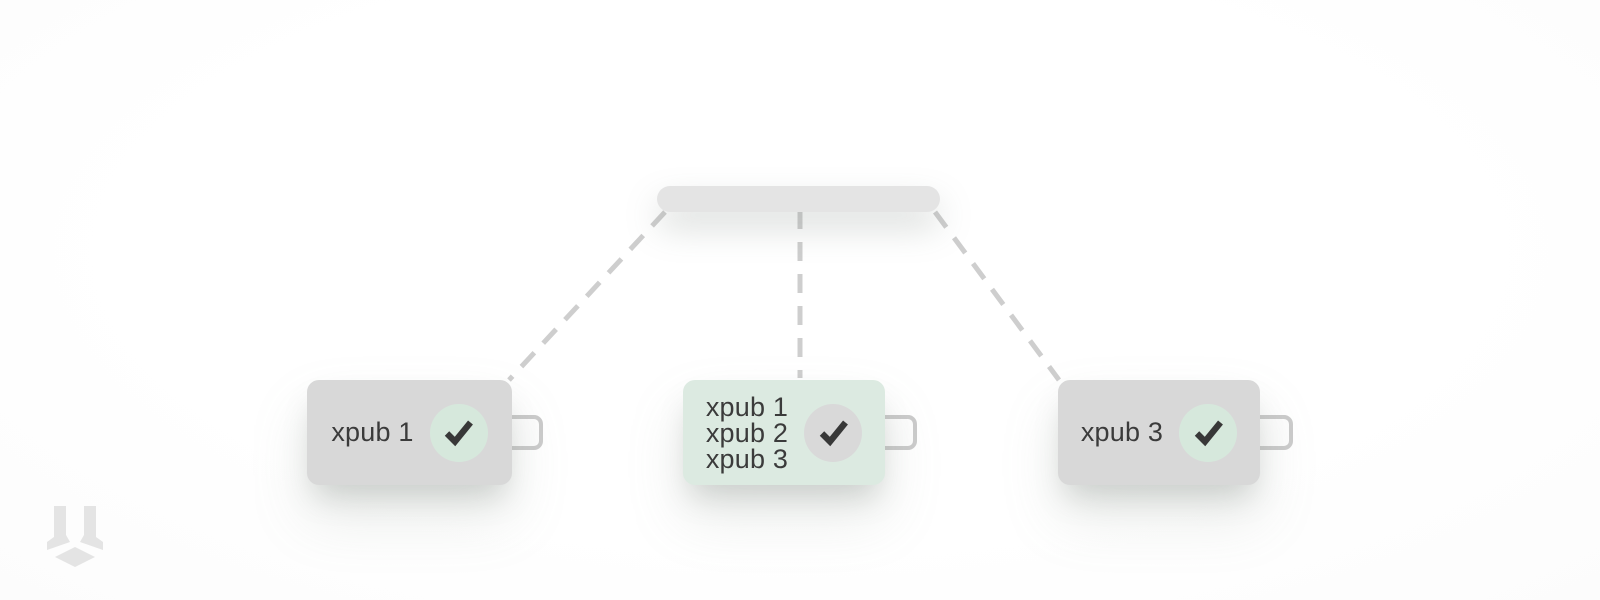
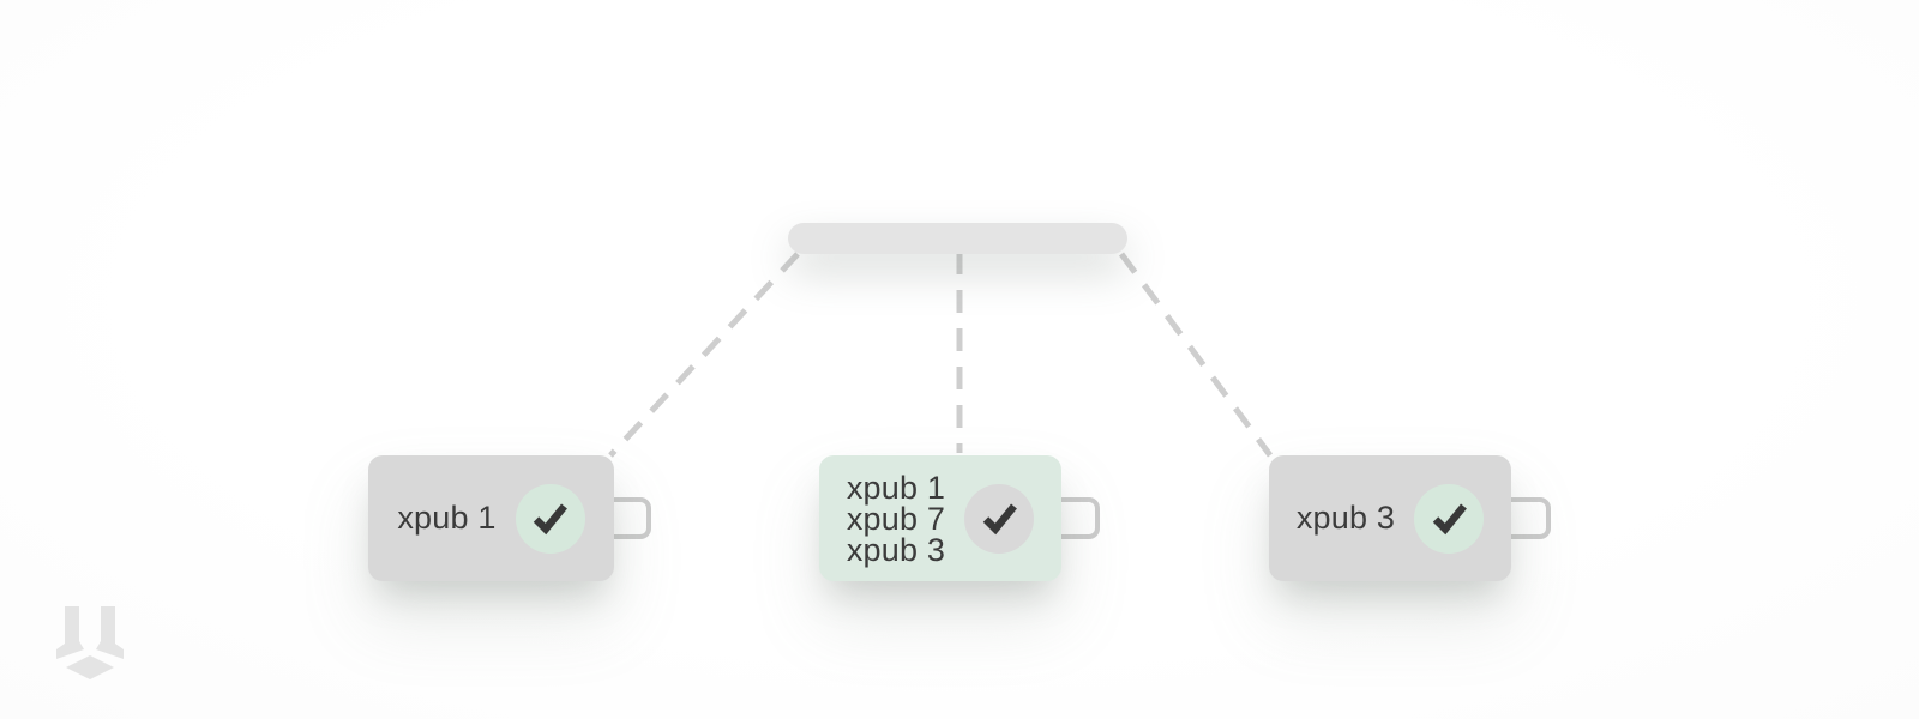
  xpub 1
  xpub 1
- xpub 2
+ xpub 7
  xpub 3
  xpub 3
